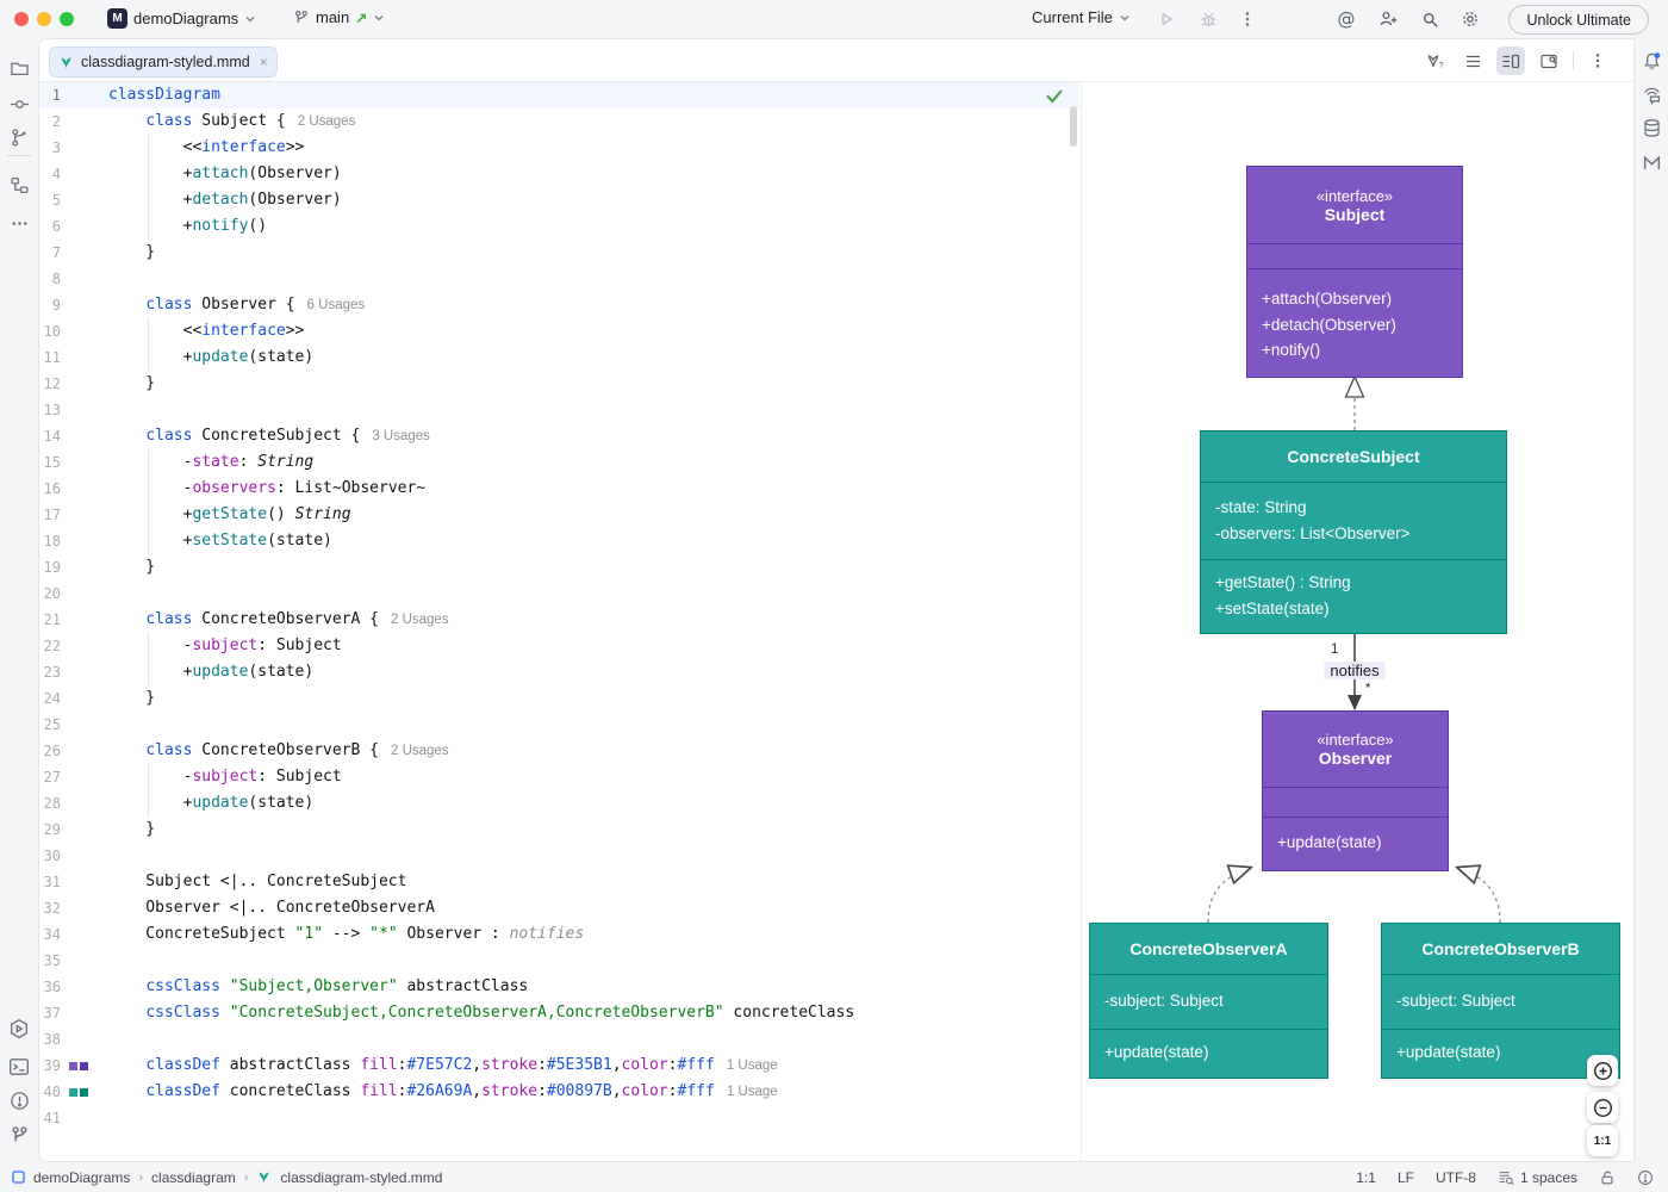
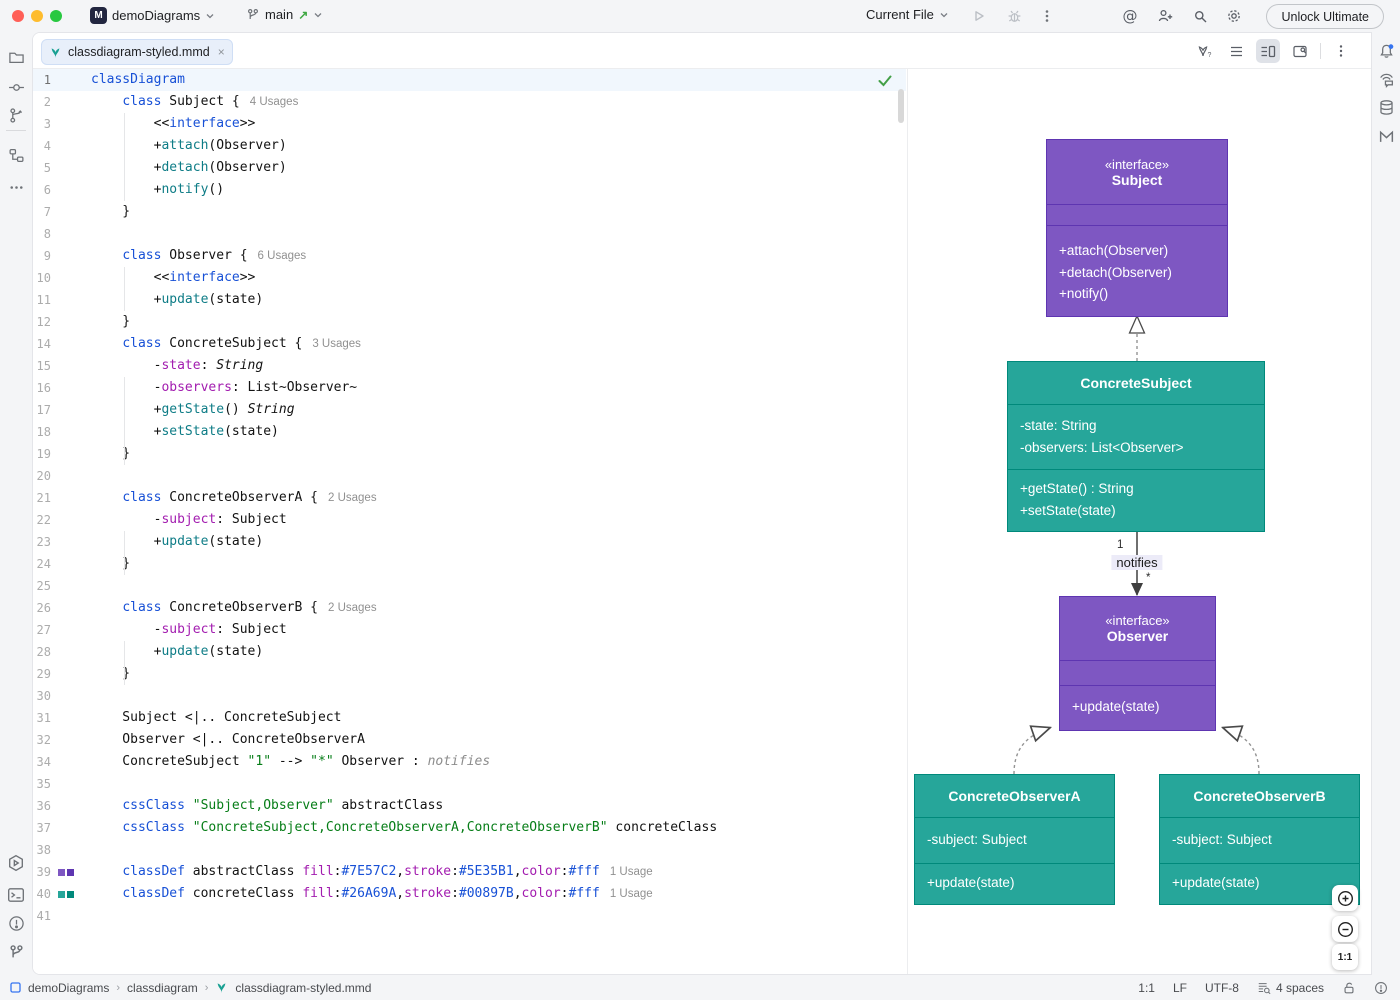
  M
  demoDiagrams
  main
  ↗
  Current File
  @
  Unlock Ultimate
  classdiagram-styled.mmd
  ×
  1
  classDiagram
  2
- class Subject { 2 Usages
+ class Subject { 4 Usages
  3
  <<interface>>
  4
  +attach(Observer)
  5
  +detach(Observer)
  6
  +notify()
  7
  }
  8
  9
  class Observer { 6 Usages
  10
  <<interface>>
  11
  +update(state)
  12
  }
- 13
  14
  class ConcreteSubject { 3 Usages
  15
  -state: String
  16
  -observers: List~Observer~
  17
  +getState() String
  18
  +setState(state)
  19
  }
  20
  21
  class ConcreteObserverA { 2 Usages
  22
  -subject: Subject
  23
  +update(state)
  24
  }
  25
  26
  class ConcreteObserverB { 2 Usages
  27
  -subject: Subject
  28
  +update(state)
  29
  }
  30
  31
  Subject <|.. ConcreteSubject
  32
  Observer <|.. ConcreteObserverA
  34
  ConcreteSubject "1" --> "*" Observer : notifies
  35
  36
  cssClass "Subject,Observer" abstractClass
  37
  cssClass "ConcreteSubject,ConcreteObserverA,ConcreteObserverB" concreteClass
  38
  39
  classDef abstractClass fill:#7E57C2,stroke:#5E35B1,color:#fff 1 Usage
  40
  classDef concreteClass fill:#26A69A,stroke:#00897B,color:#fff 1 Usage
  41
  «interface»
  Subject
  +attach(Observer)
  +detach(Observer)
  +notify()
  ConcreteSubject
  -state: String
  -observers: List<Observer>
  +getState() : String
  +setState(state)
  «interface»
  Observer
  +update(state)
  ConcreteObserverA
  -subject: Subject
  +update(state)
  ConcreteObserverB
  -subject: Subject
  +update(state)
  1
  *
  notifies
  1:1
  demoDiagrams
  ›
  classdiagram
  ›
  classdiagram-styled.mmd
  1:1
  LF
  UTF-8
- 1 spaces
+ 4 spaces
